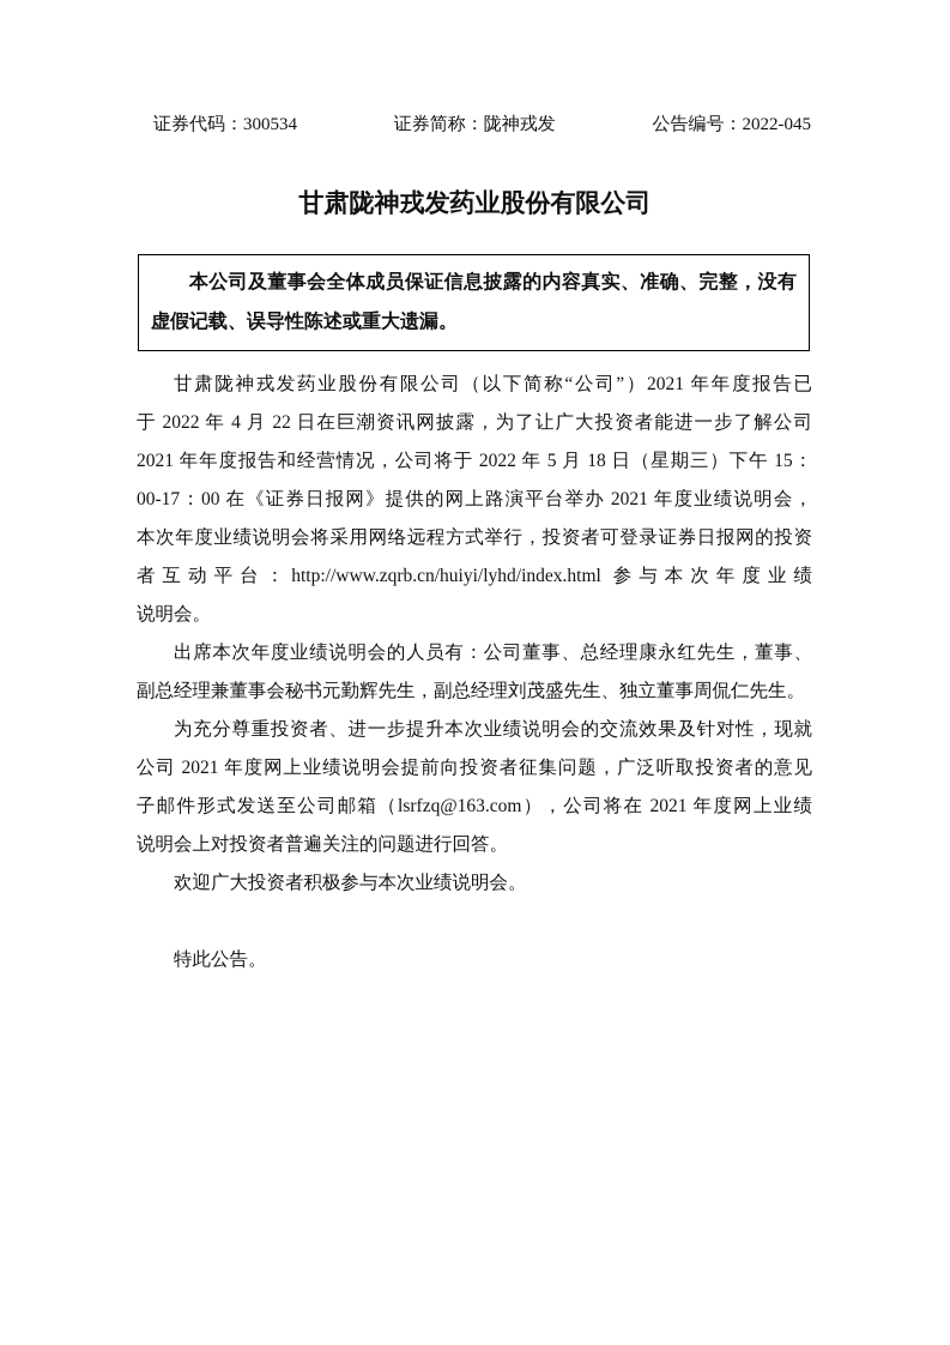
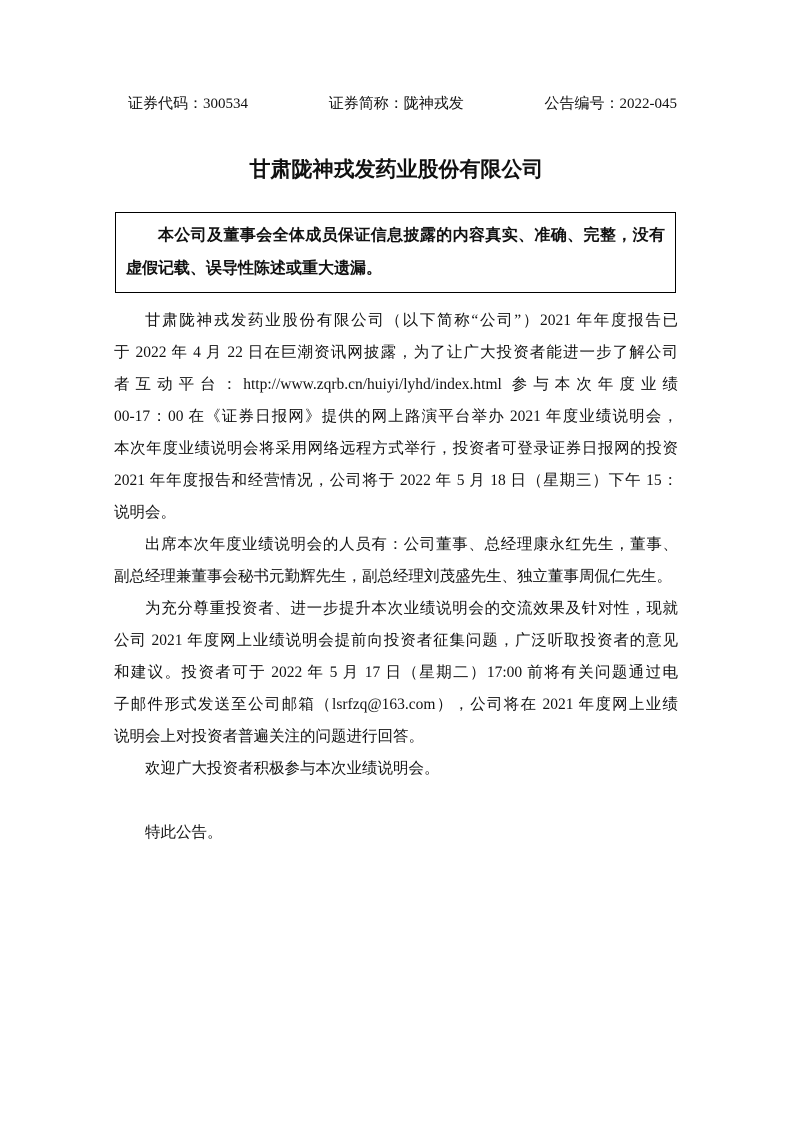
  证券代码：300534
  证券简称：陇神戎发
  公告编号：2022-045
  甘肃陇神戎发药业股份有限公司
  本公司及董事会全体成员保证信息披露的内容真实、准确、完整，没有
  虚假记载、误导性陈述或重大遗漏。
  甘肃陇神戎发药业股份有限公司（以下简称“公司”）2021 年年度报告已
  于 2022 年 4 月 22 日在巨潮资讯网披露，为了让广大投资者能进一步了解公司
- 2021 年年度报告和经营情况，公司将于 2022 年 5 月 18 日（星期三）下午 15：
+ 者互动平台：http://www.zqrb.cn/huiyi/lyhd/index.html 参与本次年度业绩
  00-17：00 在《证券日报网》提供的网上路演平台举办 2021 年度业绩说明会，
  本次年度业绩说明会将采用网络远程方式举行，投资者可登录证券日报网的投资
- 者互动平台：http://www.zqrb.cn/huiyi/lyhd/index.html 参与本次年度业绩
+ 2021 年年度报告和经营情况，公司将于 2022 年 5 月 18 日（星期三）下午 15：
  说明会。
  出席本次年度业绩说明会的人员有：公司董事、总经理康永红先生，董事、
  副总经理兼董事会秘书元勤辉先生，副总经理刘茂盛先生、独立董事周侃仁先生。
  为充分尊重投资者、进一步提升本次业绩说明会的交流效果及针对性，现就
  公司 2021 年度网上业绩说明会提前向投资者征集问题，广泛听取投资者的意见
+ 和建议。投资者可于 2022 年 5 月 17 日（星期二）17:00 前将有关问题通过电
  子邮件形式发送至公司邮箱（lsrfzq@163.com），公司将在 2021 年度网上业绩
  说明会上对投资者普遍关注的问题进行回答。
  欢迎广大投资者积极参与本次业绩说明会。
  特此公告。
